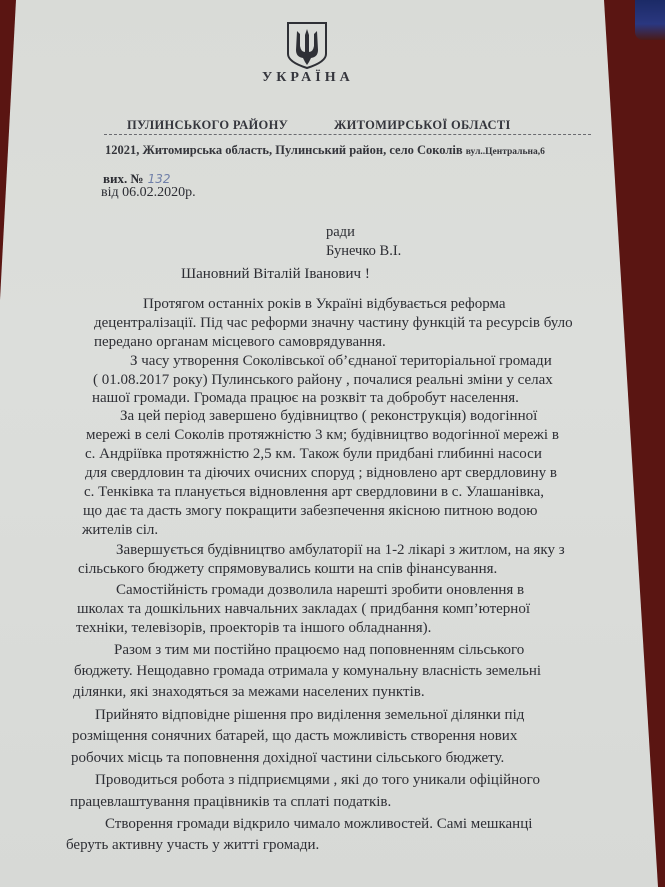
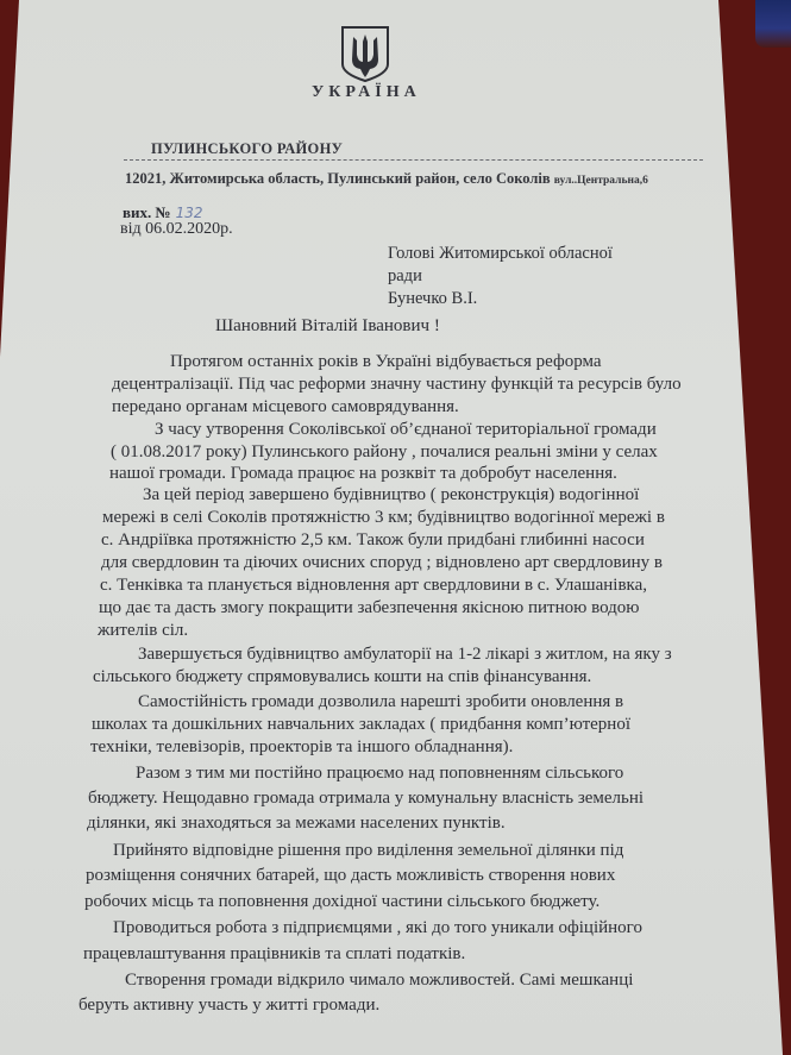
  УКРАЇНА
  ПУЛИНСЬКОГО РАЙОНУ
- ЖИТОМИРСЬКОЇ ОБЛАСТІ
  12021, Житомирська область, Пулинський район, село Соколів вул..Центральна,6
  вих. № 132
  від 06.02.2020р.
+ Голові Житомирської обласної
  ради
  Бунечко В.І.
  Шановний Віталій Іванович !
  Протягом останніх років в Україні відбувається реформа
  децентралізації. Під час реформи значну частину функцій та ресурсів було
  передано органам місцевого самоврядування.
  З часу утворення Соколівської об’єднаної територіальної громади
  ( 01.08.2017 року) Пулинського району , почалися реальні зміни у селах
  нашої громади. Громада працює на розквіт та добробут населення.
  За цей період завершено будівництво ( реконструкція) водогінної
  мережі в селі Соколів протяжністю 3 км; будівництво водогінної мережі в
  с. Андріївка протяжністю 2,5 км. Також були придбані глибинні насоси
  для свердловин та діючих очисних споруд ; відновлено арт свердловину в
  с. Тенківка та планується відновлення арт свердловини в с. Улашанівка,
  що дає та дасть змогу покращити забезпечення якісною питною водою
  жителів сіл.
  Завершується будівництво амбулаторії на 1-2 лікарі з житлом, на яку з
  сільського бюджету спрямовувались кошти на спів фінансування.
  Самостійність громади дозволила нарешті зробити оновлення в
  школах та дошкільних навчальних закладах ( придбання комп’ютерної
  техніки, телевізорів, проекторів та іншого обладнання).
  Разом з тим ми постійно працюємо над поповненням сільського
  бюджету. Нещодавно громада отримала у комунальну власність земельні
  ділянки, які знаходяться за межами населених пунктів.
  Прийнято відповідне рішення про виділення земельної ділянки під
  розміщення сонячних батарей, що дасть можливість створення нових
  робочих місць та поповнення дохідної частини сільського бюджету.
  Проводиться робота з підприємцями , які до того уникали офіційного
  працевлаштування працівників та сплаті податків.
  Створення громади відкрило чимало можливостей. Самі мешканці
  беруть активну участь у житті громади.
